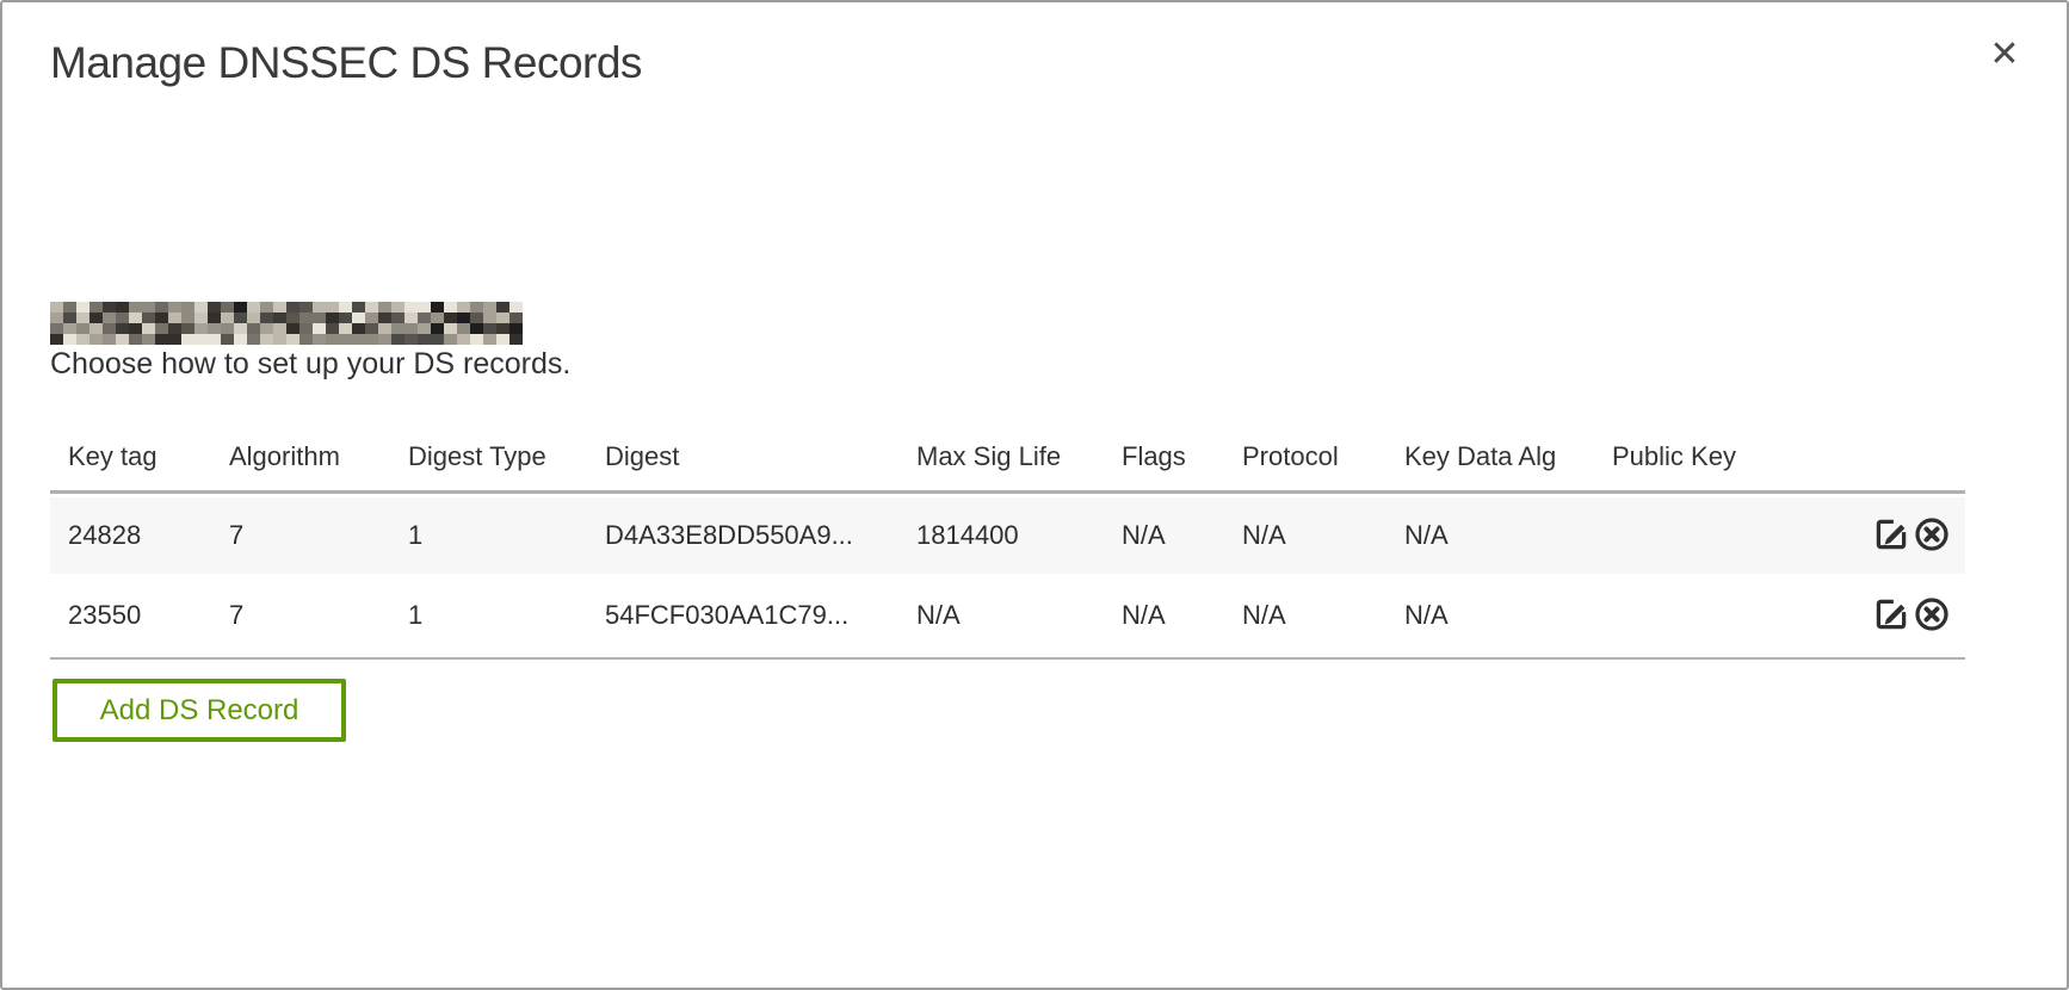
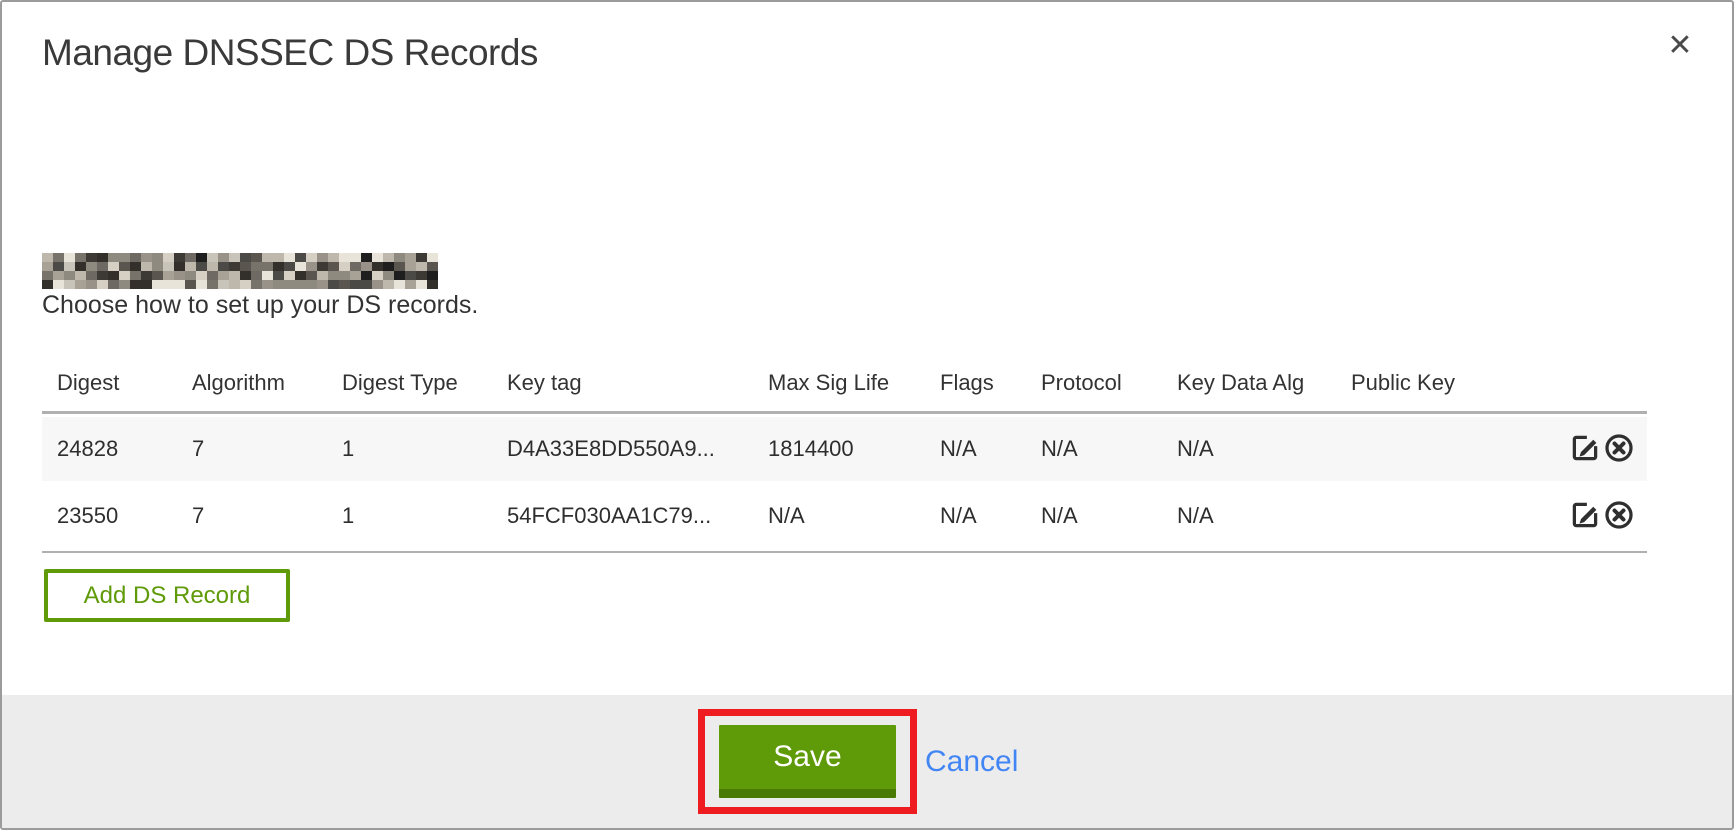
  Manage DNSSEC DS Records
  ✕
  Choose how to set up your DS records.
- Key tag
+ Digest
  Algorithm
  Digest Type
- Digest
+ Key tag
  Max Sig Life
  Flags
  Protocol
  Key Data Alg
  Public Key
  24828
  7
  1
  D4A33E8DD550A9...
  1814400
  N/A
  N/A
  N/A
  23550
  7
  1
  54FCF030AA1C79...
  N/A
  N/A
  N/A
  N/A
  Add DS Record
+ Save
+ Cancel
